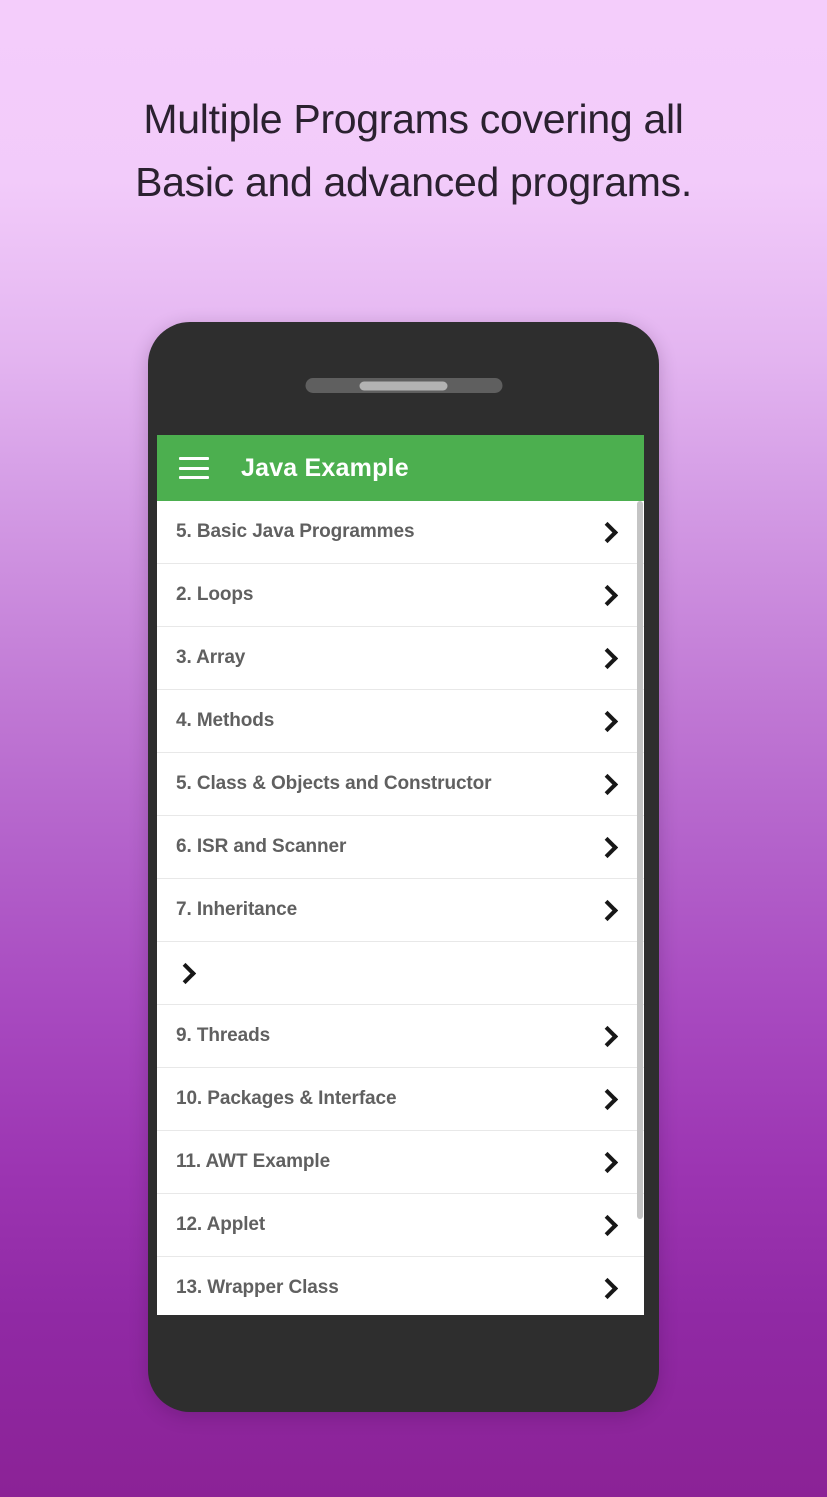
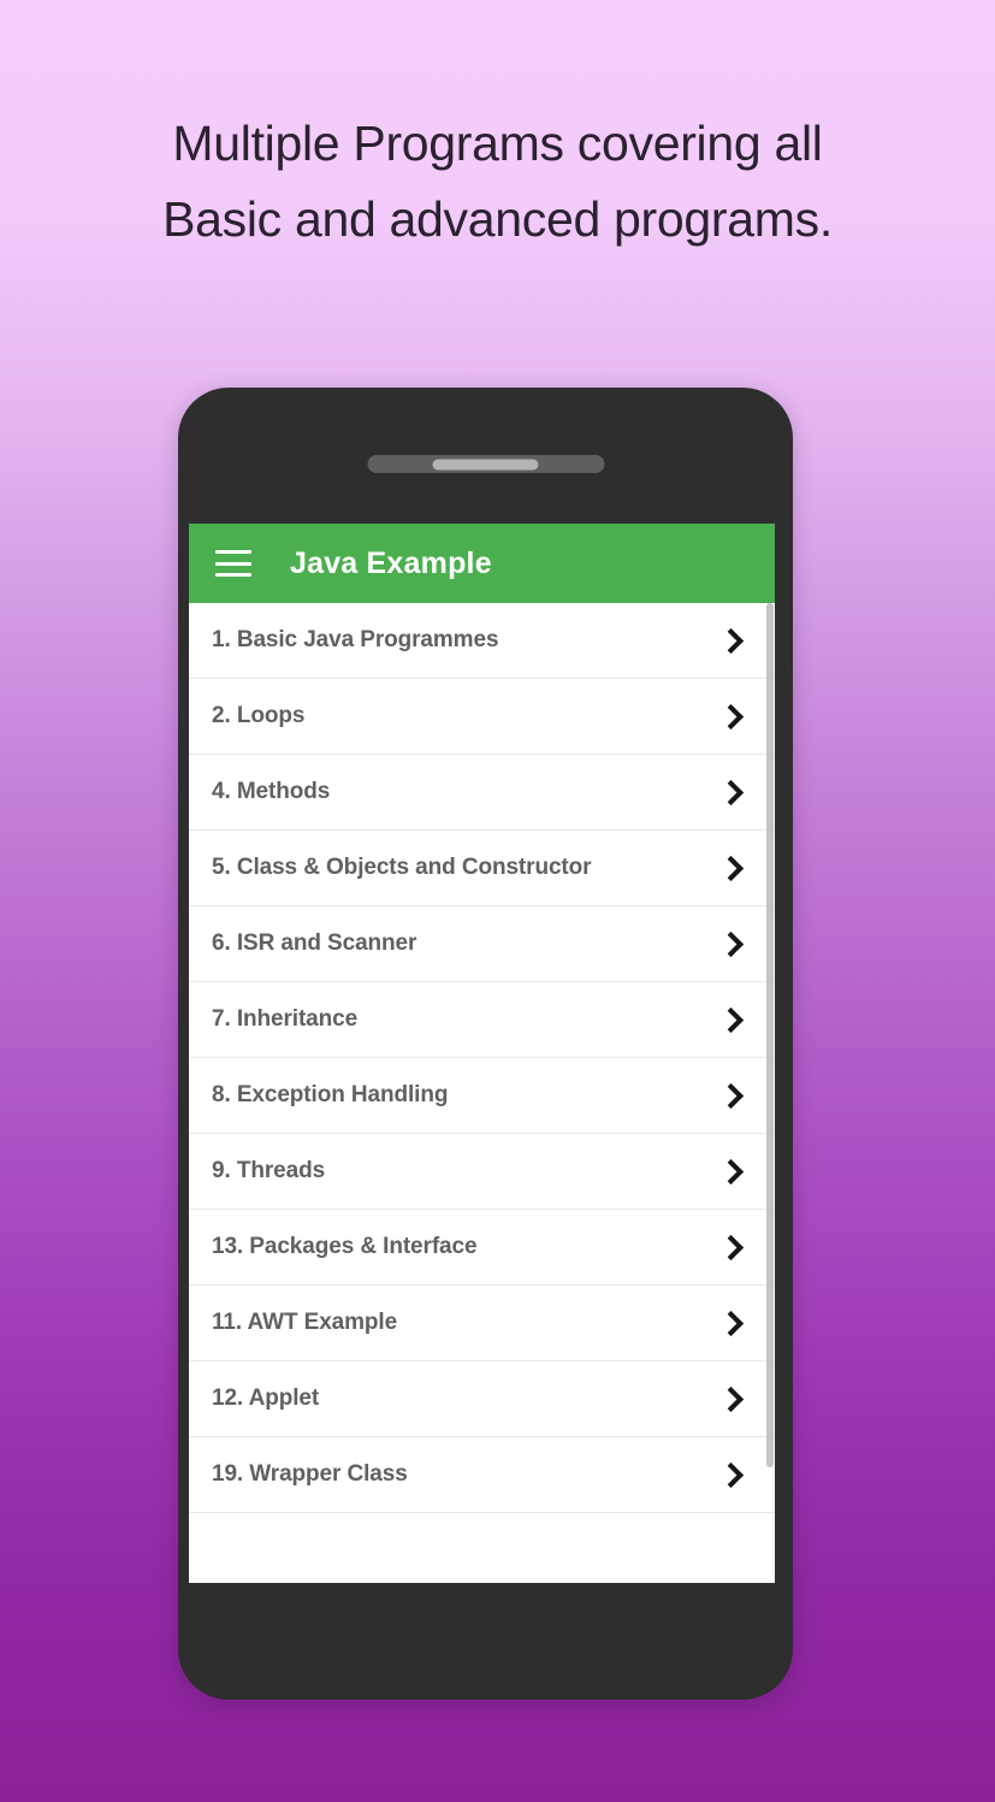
  Multiple Programs covering all
  Basic and advanced programs.
  Java Example
- 5. Basic Java Programmes
+ 1. Basic Java Programmes
  2. Loops
- 3. Array
  4. Methods
  5. Class & Objects and Constructor
  6. ISR and Scanner
  7. Inheritance
+ 8. Exception Handling
  9. Threads
- 10. Packages & Interface
+ 13. Packages & Interface
  11. AWT Example
  12. Applet
- 13. Wrapper Class
+ 19. Wrapper Class
